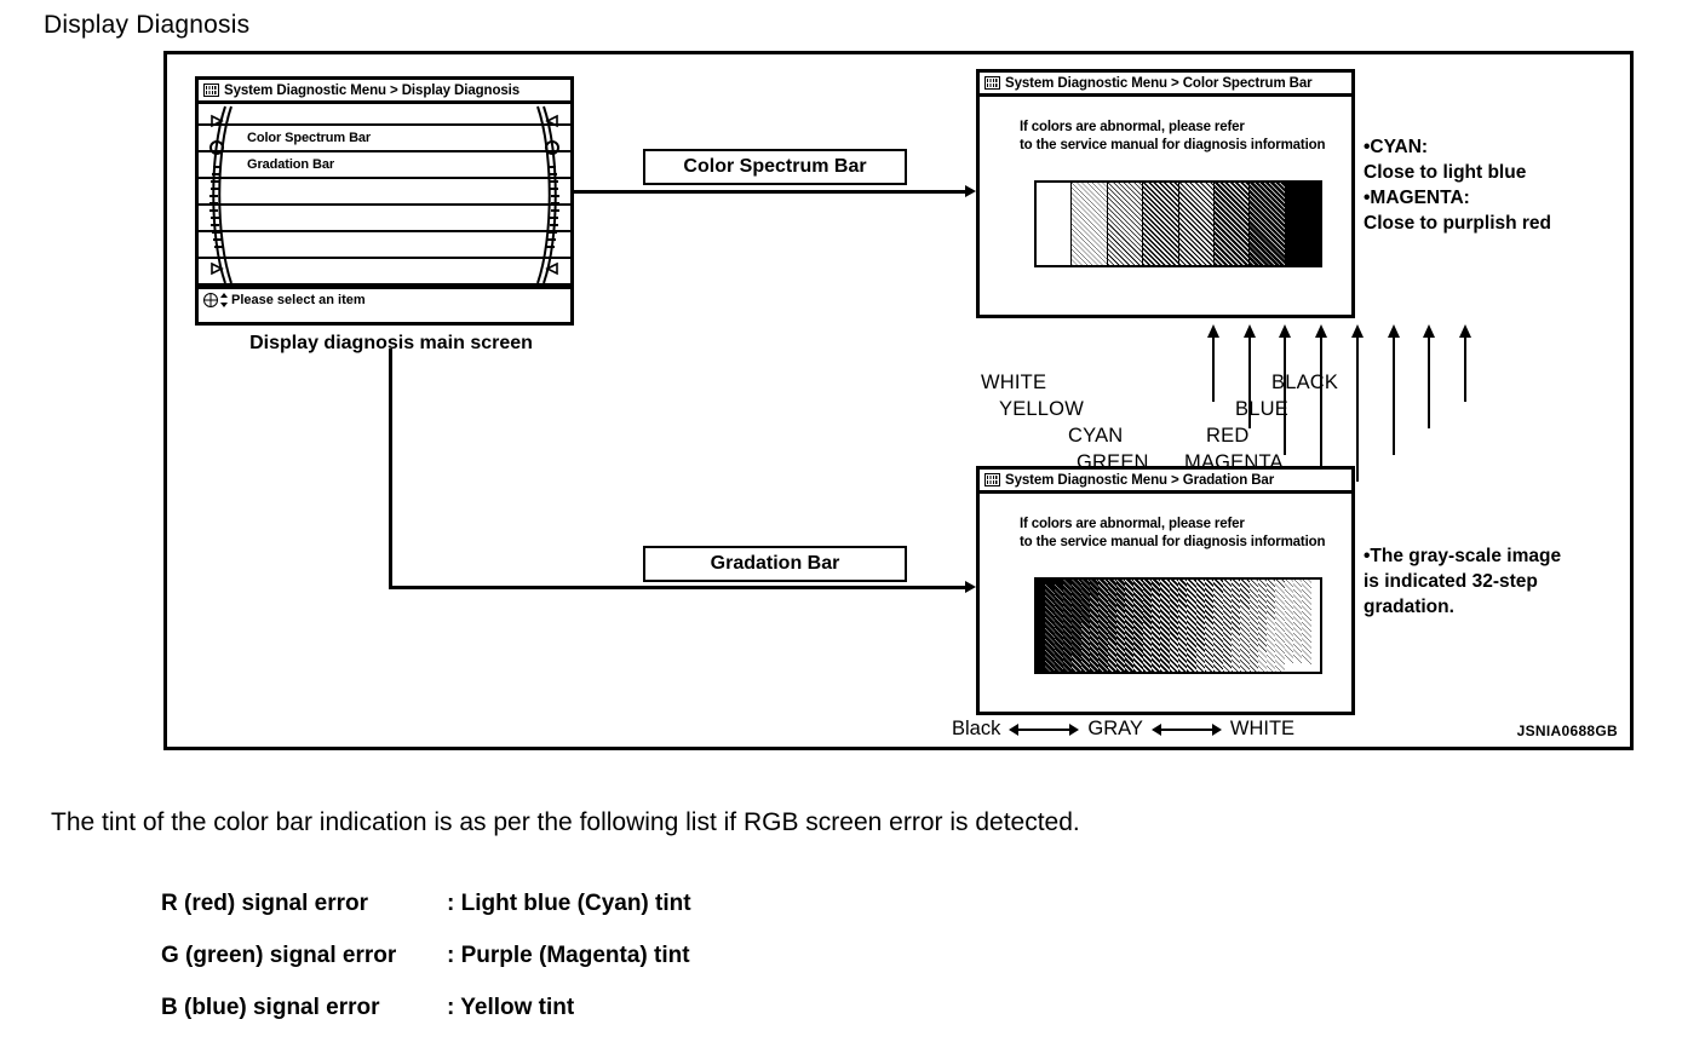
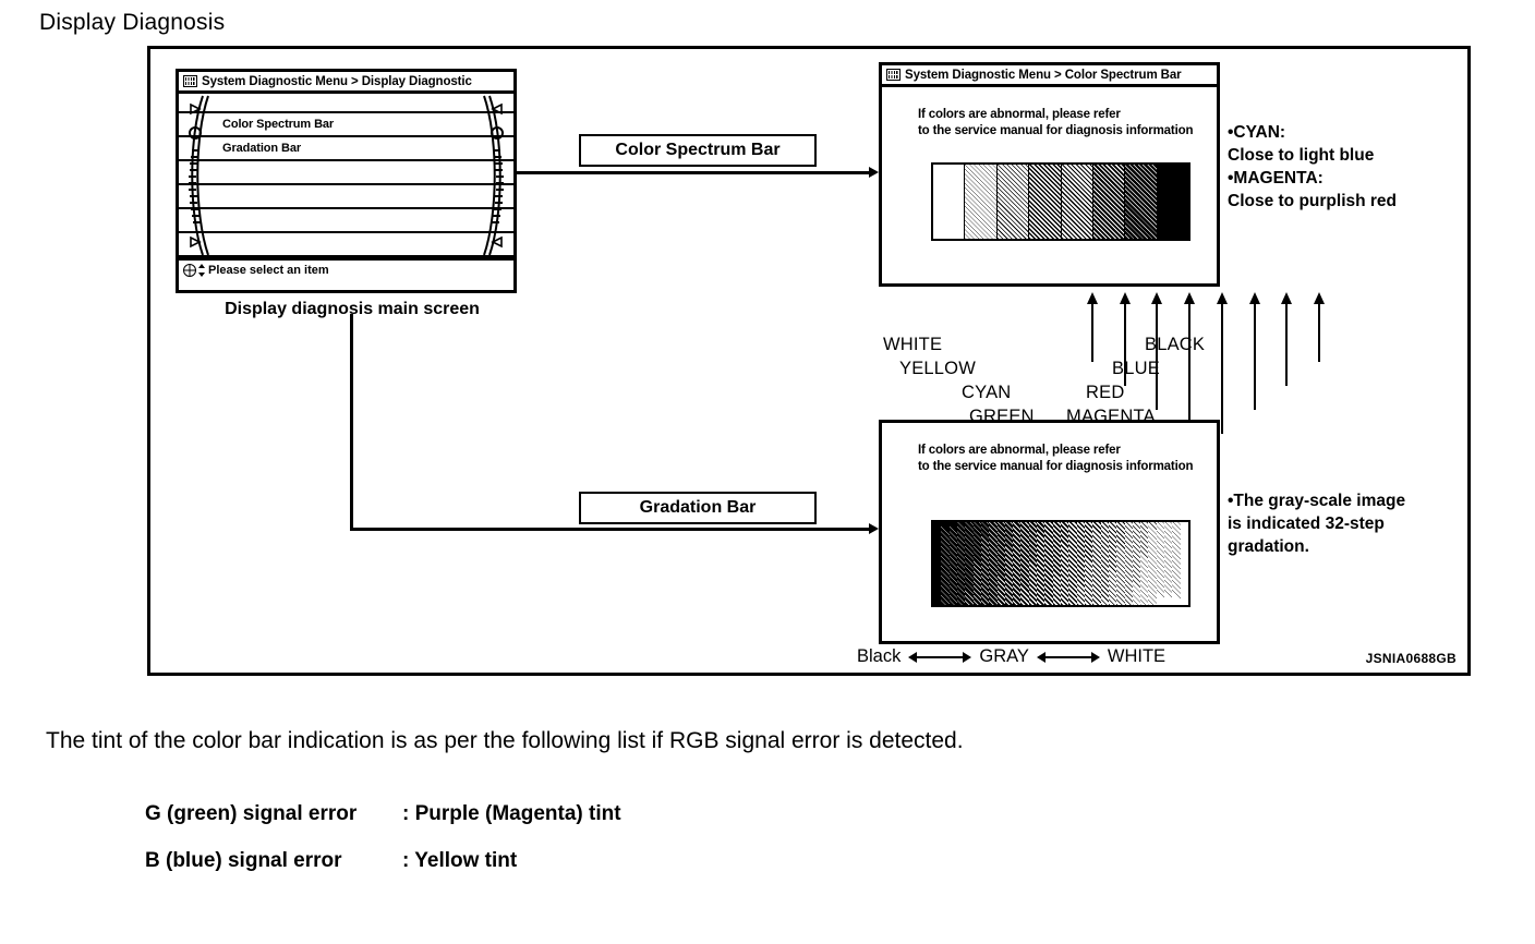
  Display Diagnosis
- System Diagnostic Menu > Display Diagnosis
+ System Diagnostic Menu > Display Diagnostic
  Color Spectrum Bar
  Gradation Bar
  Please select an item
  Display diagnosis main screen
  Color Spectrum Bar
  Gradation Bar
  System Diagnostic Menu > Color Spectrum Bar
  If colors are abnormal, please refer
  to the service manual for diagnosis information
  WHITE
  BLACK
  YELLOW
  BLUE
  CYAN
  RED
  GREEN
  MAGENTA
  •CYAN:
  Close to light blue
  •MAGENTA:
  Close to purplish red
- System Diagnostic Menu > Gradation Bar
  If colors are abnormal, please refer
  to the service manual for diagnosis information
  •The gray-scale image
  is indicated 32-step
  gradation.
  Black
  GRAY
  WHITE
  JSNIA0688GB
- The tint of the color bar indication is as per the following list if RGB screen error is detected.
+ The tint of the color bar indication is as per the following list if RGB signal error is detected.
- R (red) signal error
- : Light blue (Cyan) tint
  G (green) signal error
  : Purple (Magenta) tint
  B (blue) signal error
  : Yellow tint
